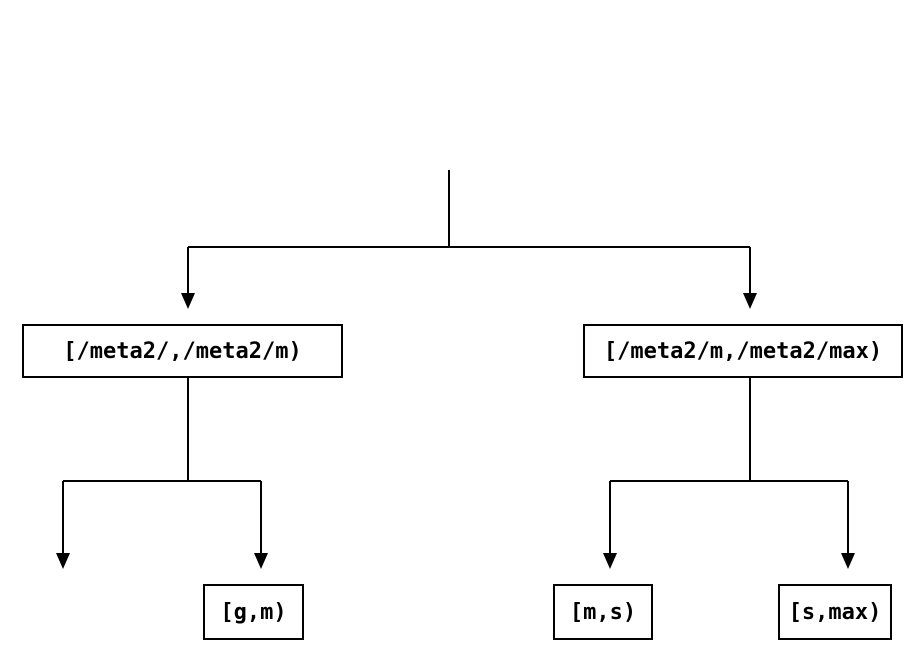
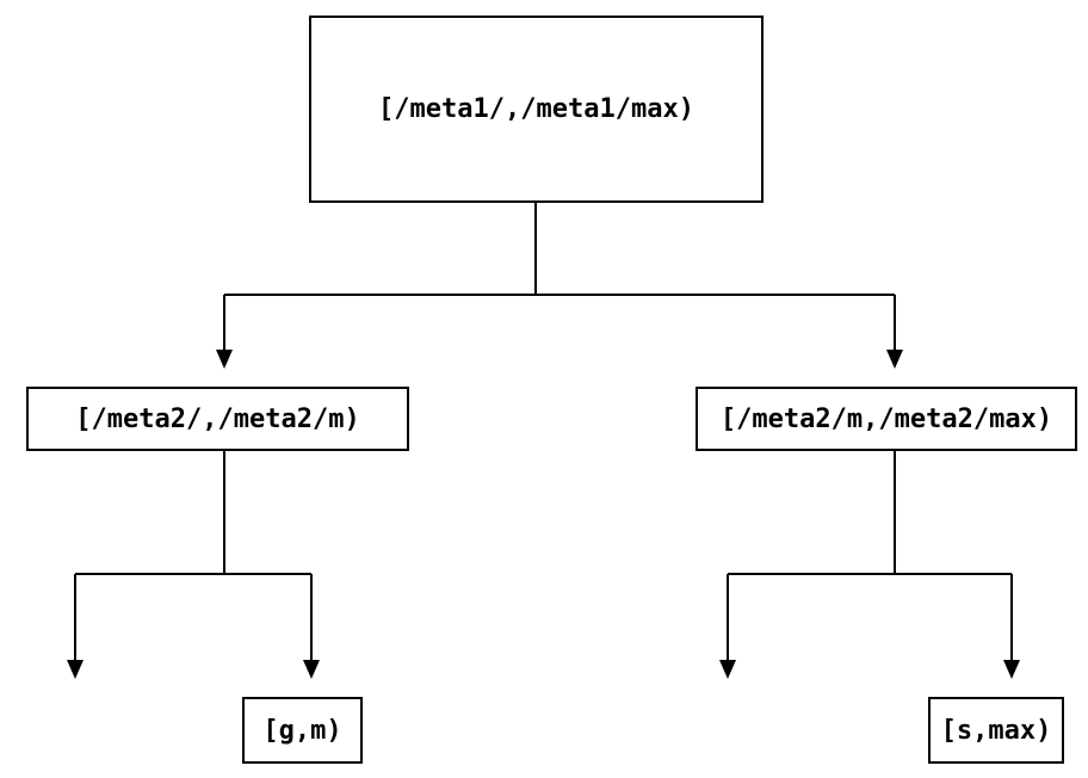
+ [/meta1/,/meta1/max)
  [/meta2/,/meta2/m)
  [/meta2/m,/meta2/max)
  [g,m)
- [m,s)
  [s,max)
